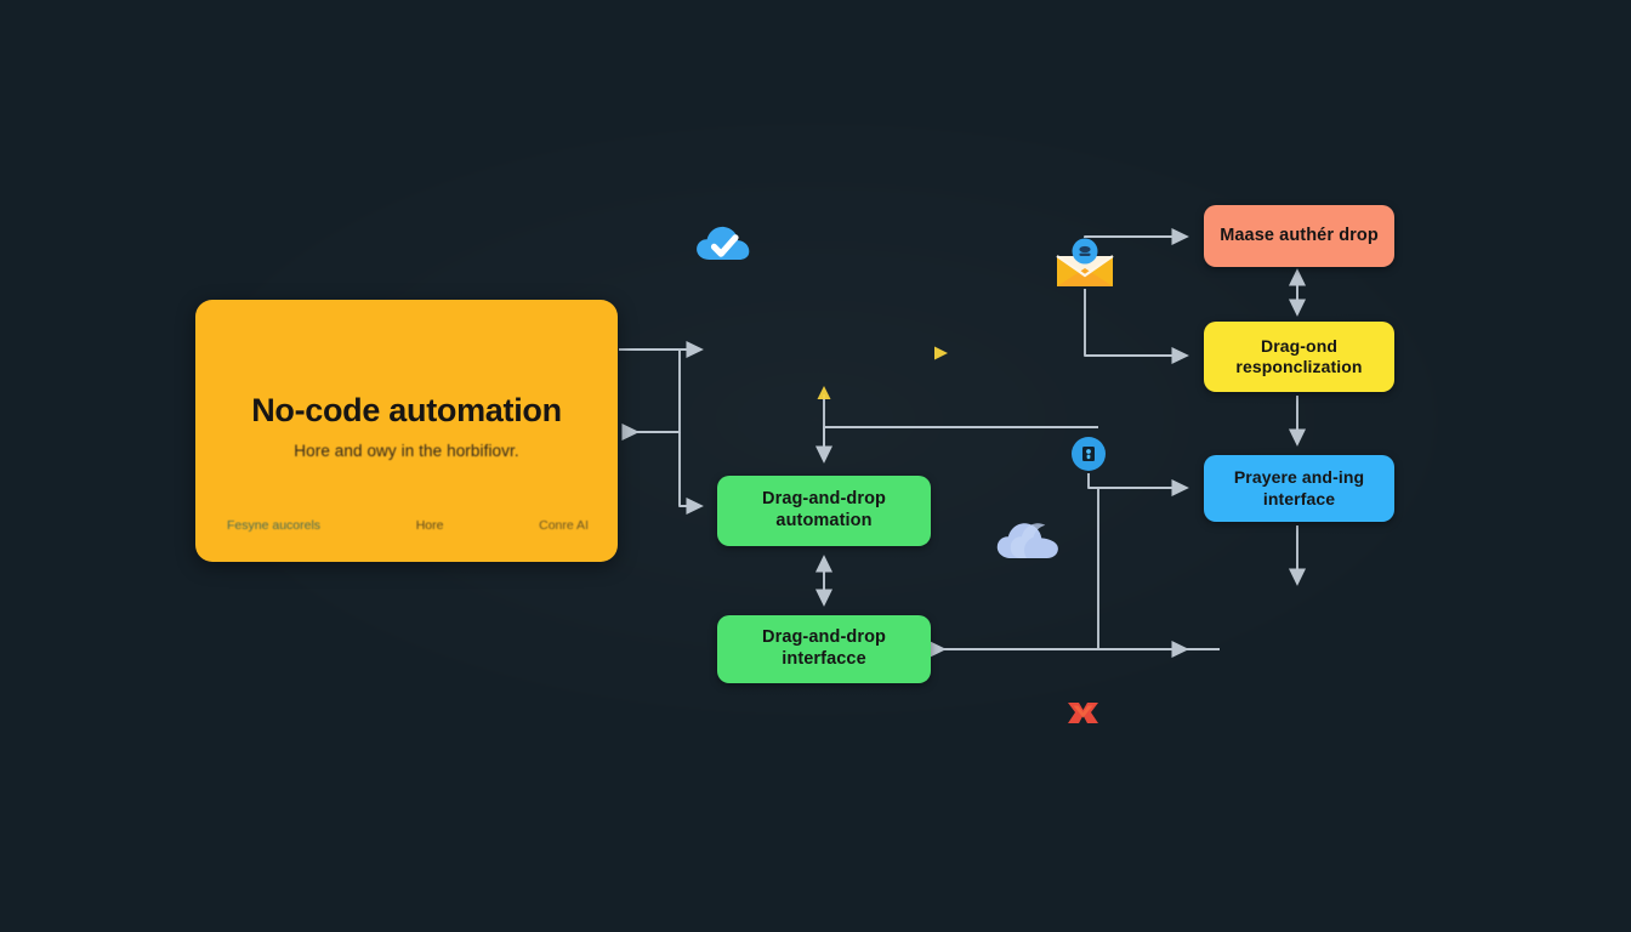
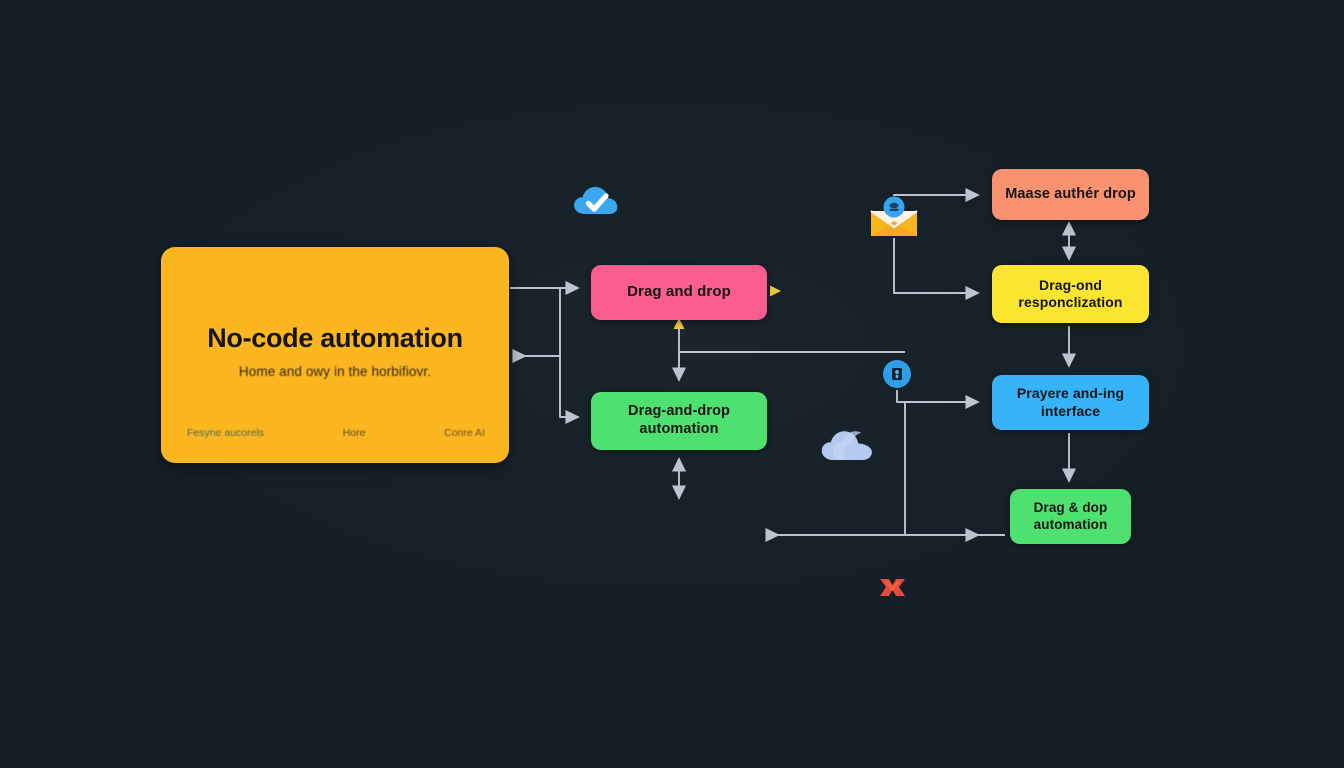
  No-code automation
- Hore and owy in the horbifiovr.
+ Home and owy in the horbifiovr.
  Fesyne aucorels
  Hore
  Conre AI
+ Drag and drop
  Drag-and-drop automation
- Drag-and-drop interfacce
  Maase authér drop
  Drag-ond responclization
  Prayere and-ing interface
+ Drag & dop automation
